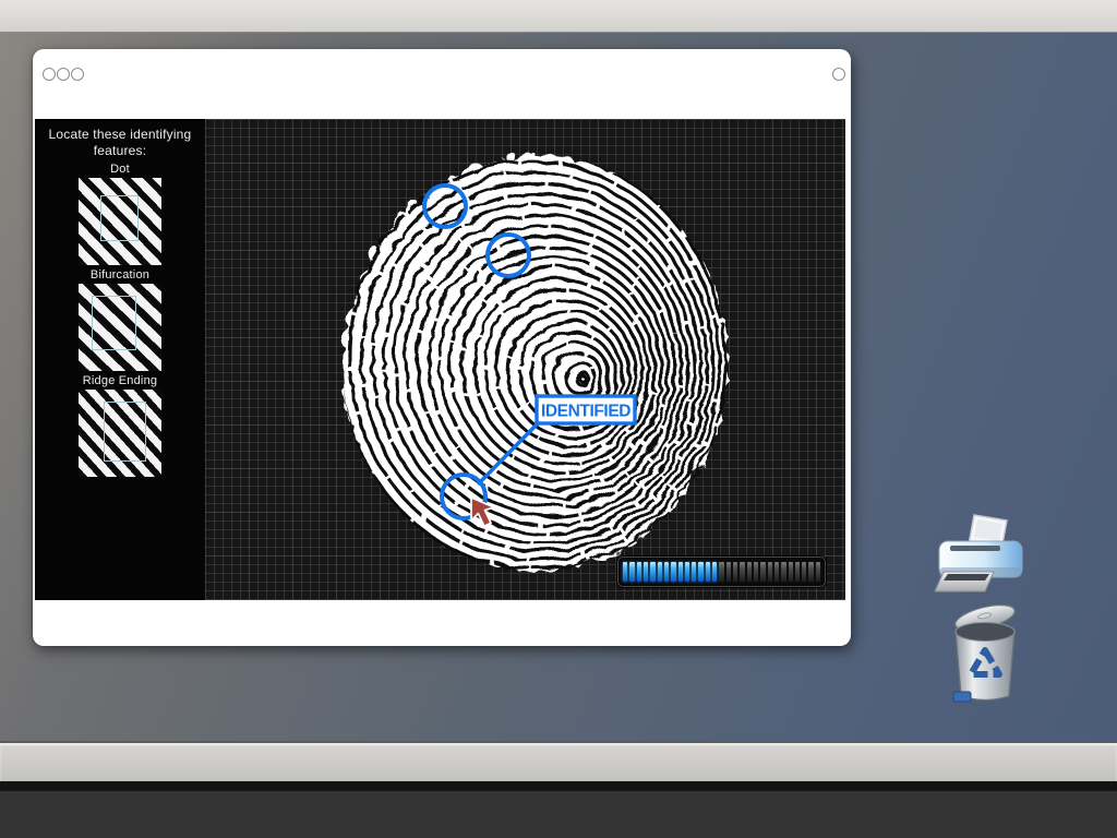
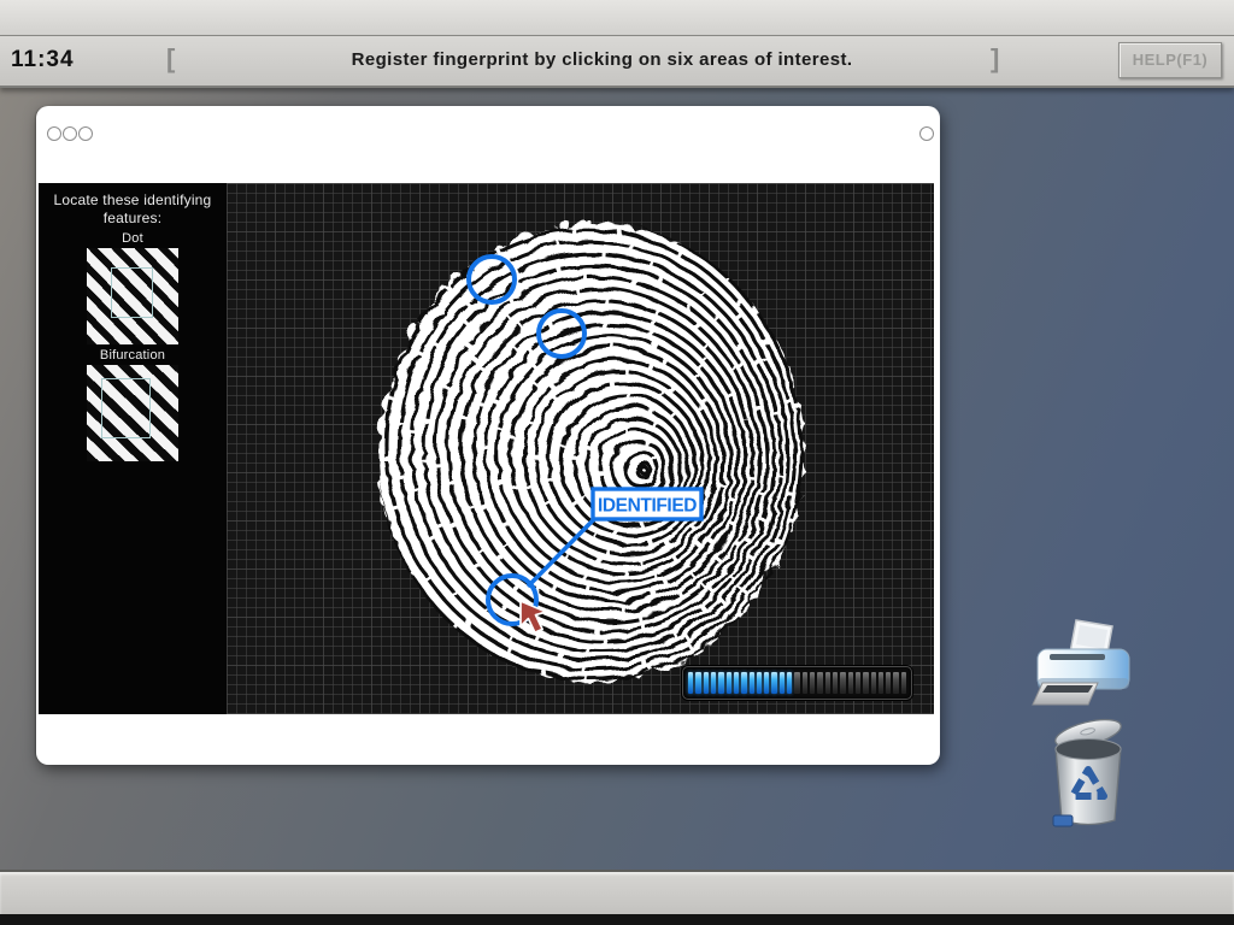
+ 11:34
+ [
+ Register fingerprint by clicking on six areas of interest.
+ ]
+ HELP(F1)
  Locate these identifying features:
  Dot
  Bifurcation
- Ridge Ending
  IDENTIFIED
